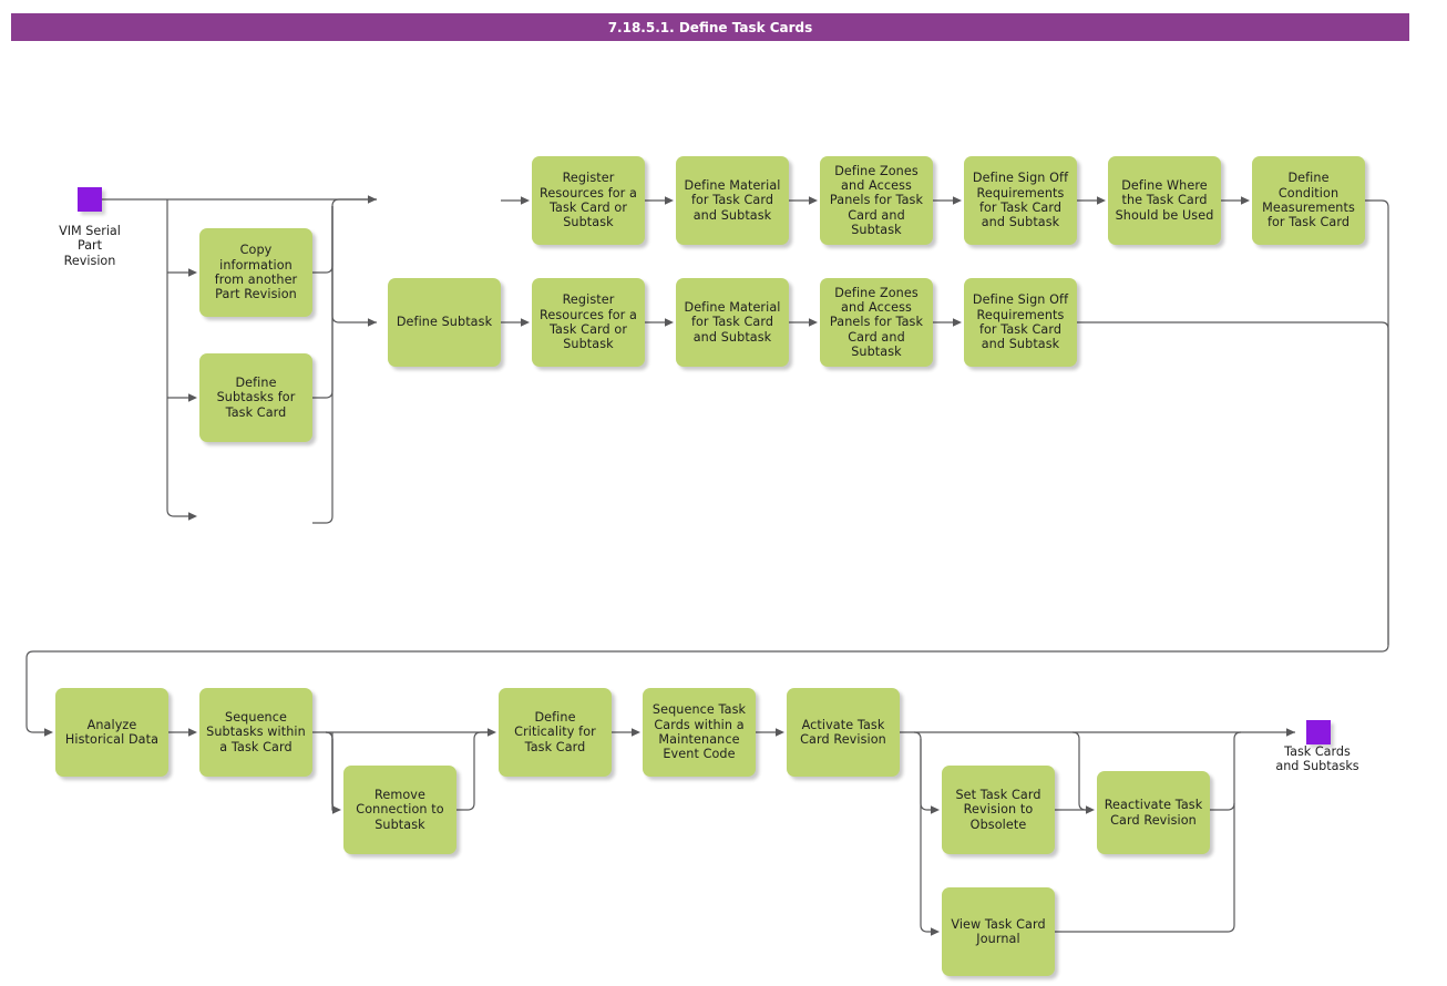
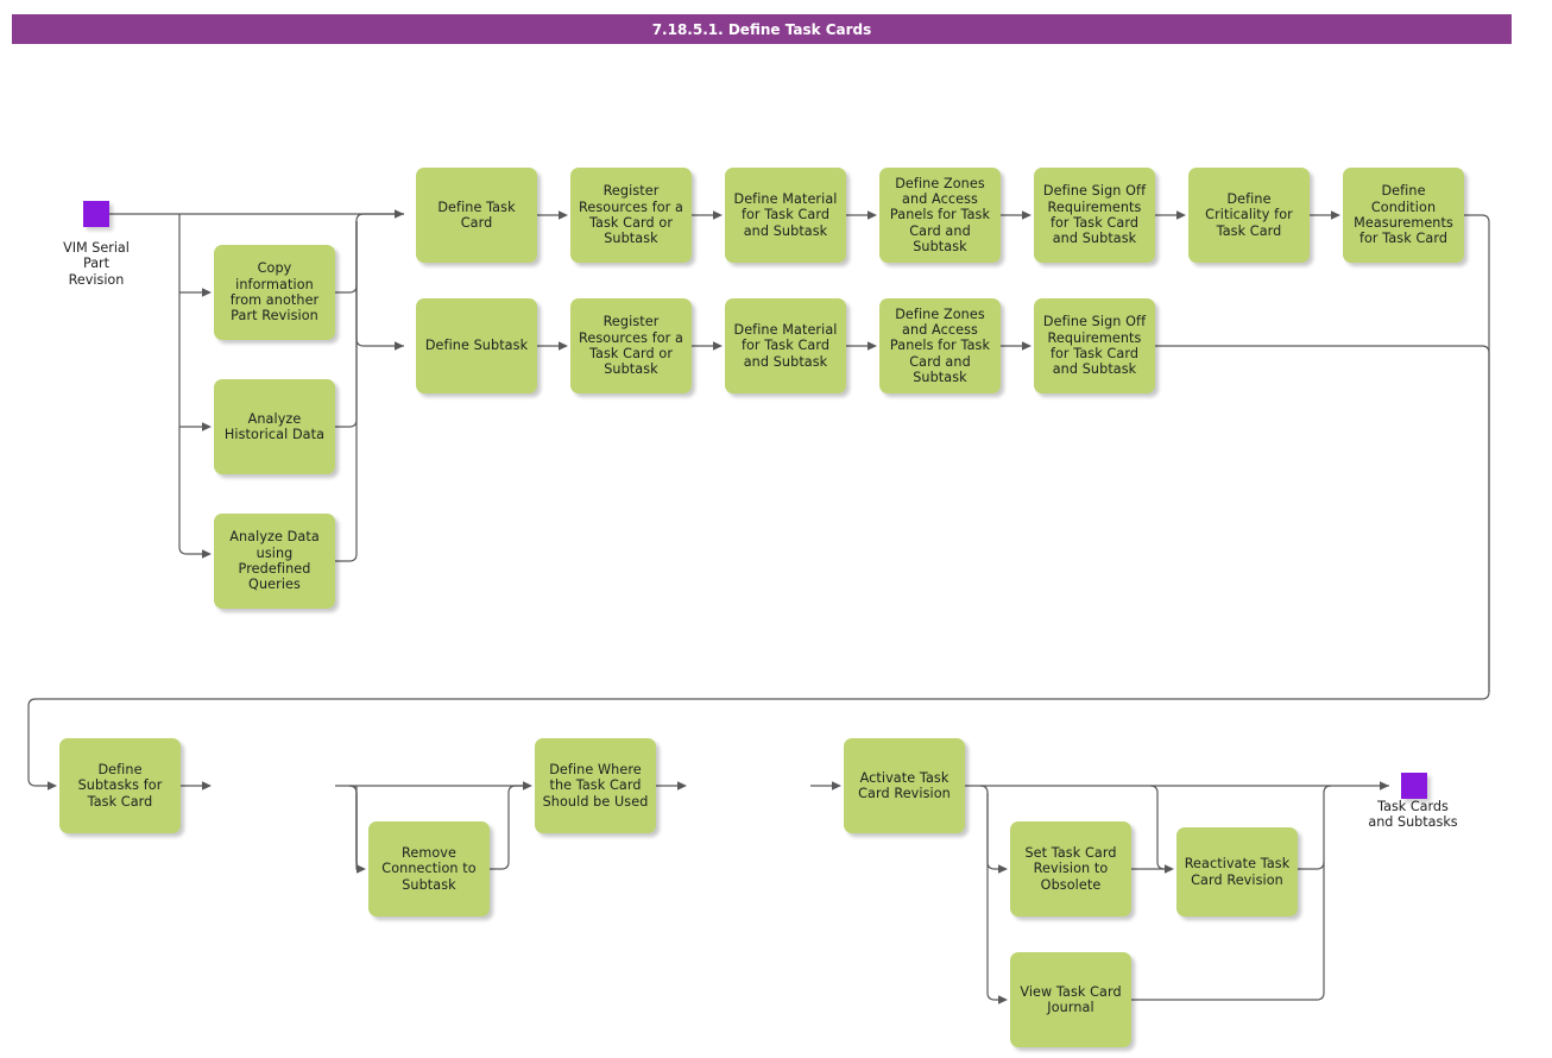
  7.18.5.1. Define Task Cards
  VIM Serial
  Part
  Revision
  Task Cards
  and Subtasks
  Copy information from another Part Revision
- Define Subtasks for Task Card
+ Analyze Historical Data
+ Analyze Data using Predefined Queries
+ Define Task Card
  Register Resources for a Task Card or Subtask
  Define Material for Task Card and Subtask
  Define Zones and Access Panels for Task Card and Subtask
  Define Sign Off Requirements for Task Card and Subtask
- Define Where the Task Card Should be Used
+ Define Criticality for Task Card
  Define Condition Measurements for Task Card
  Define Subtask
  Register Resources for a Task Card or Subtask
  Define Material for Task Card and Subtask
  Define Zones and Access Panels for Task Card and Subtask
  Define Sign Off Requirements for Task Card and Subtask
- Analyze Historical Data
+ Define Subtasks for Task Card
- Sequence Subtasks within a Task Card
  Remove Connection to Subtask
- Define Criticality for Task Card
+ Define Where the Task Card Should be Used
- Sequence Task Cards within a Maintenance Event Code
  Activate Task Card Revision
  Set Task Card Revision to Obsolete
  Reactivate Task Card Revision
  View Task Card Journal
